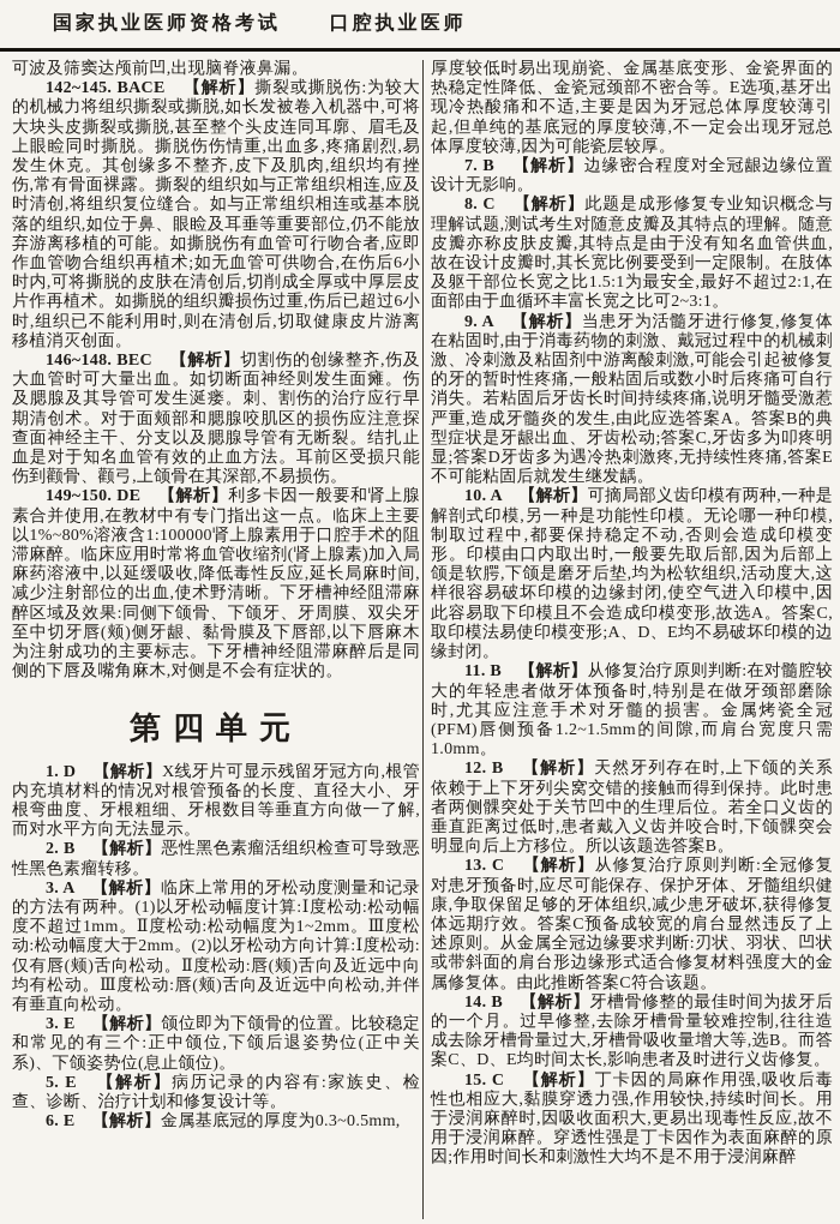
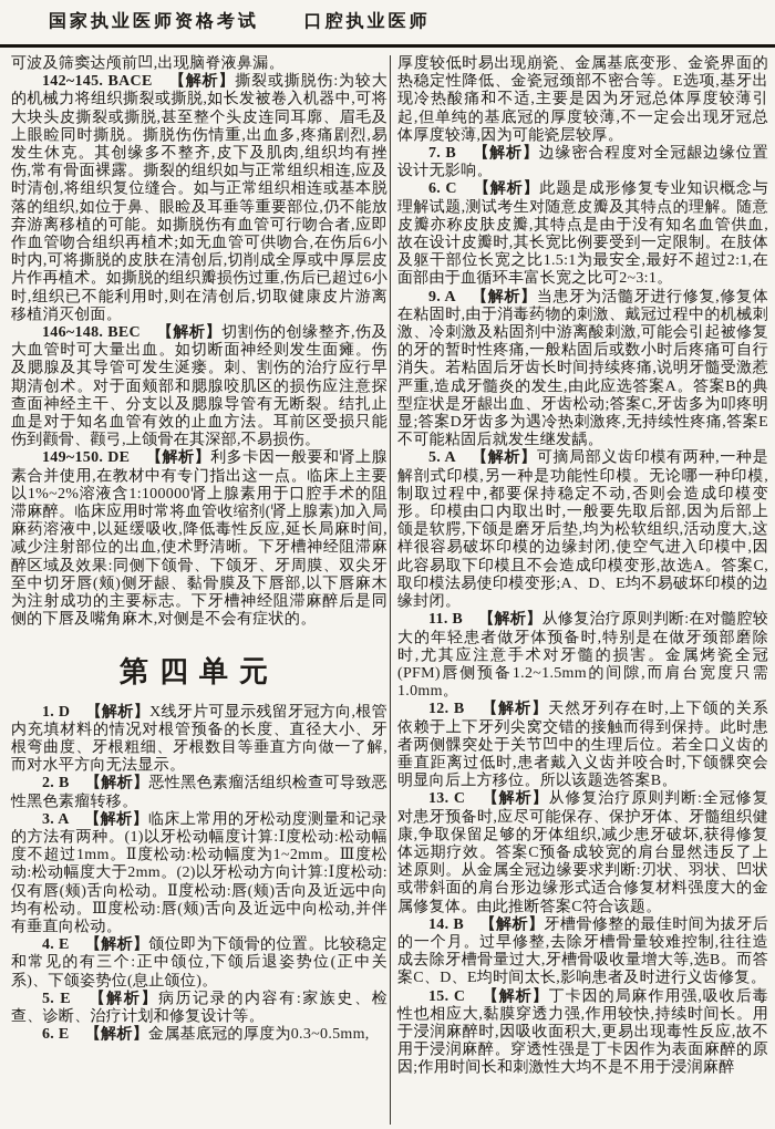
  国家执业医师资格考试 口腔执业医师
  可波及筛窦达颅前凹,出现脑脊液鼻漏。
  142~145. BACE 【解析】撕裂或撕脱伤:为较大的机械力将组织撕裂或撕脱,如长发被卷入机器中,可将大块头皮撕裂或撕脱,甚至整个头皮连同耳廓、眉毛及上眼睑同时撕脱。撕脱伤伤情重,出血多,疼痛剧烈,易发生休克。其创缘多不整齐,皮下及肌肉,组织均有挫伤,常有骨面裸露。撕裂的组织如与正常组织相连,应及时清创,将组织复位缝合。如与正常组织相连或基本脱落的组织,如位于鼻、眼睑及耳垂等重要部位,仍不能放弃游离移植的可能。如撕脱伤有血管可行吻合者,应即作血管吻合组织再植术;如无血管可供吻合,在伤后6小时内,可将撕脱的皮肤在清创后,切削成全厚或中厚层皮片作再植术。如撕脱的组织瓣损伤过重,伤后已超过6小时,组织已不能利用时,则在清创后,切取健康皮片游离移植消灭创面。
  146~148. BEC 【解析】切割伤的创缘整齐,伤及大血管时可大量出血。如切断面神经则发生面瘫。伤及腮腺及其导管可发生涎瘘。刺、割伤的治疗应行早期清创术。对于面颊部和腮腺咬肌区的损伤应注意探查面神经主干、分支以及腮腺导管有无断裂。结扎止血是对于知名血管有效的止血方法。耳前区受损只能伤到颧骨、颧弓,上颌骨在其深部,不易损伤。
- 149~150. DE 【解析】利多卡因一般要和肾上腺素合并使用,在教材中有专门指出这一点。临床上主要以1%~80%溶液含1:100000肾上腺素用于口腔手术的阻滞麻醉。临床应用时常将血管收缩剂(肾上腺素)加入局麻药溶液中,以延缓吸收,降低毒性反应,延长局麻时间,减少注射部位的出血,使术野清晰。下牙槽神经阻滞麻醉区域及效果:同侧下颌骨、下颌牙、牙周膜、双尖牙至中切牙唇(颊)侧牙龈、黏骨膜及下唇部,以下唇麻木为注射成功的主要标志。下牙槽神经阻滞麻醉后是同侧的下唇及嘴角麻木,对侧是不会有症状的。
+ 149~150. DE 【解析】利多卡因一般要和肾上腺素合并使用,在教材中有专门指出这一点。临床上主要以1%~2%溶液含1:100000肾上腺素用于口腔手术的阻滞麻醉。临床应用时常将血管收缩剂(肾上腺素)加入局麻药溶液中,以延缓吸收,降低毒性反应,延长局麻时间,减少注射部位的出血,使术野清晰。下牙槽神经阻滞麻醉区域及效果:同侧下颌骨、下颌牙、牙周膜、双尖牙至中切牙唇(颊)侧牙龈、黏骨膜及下唇部,以下唇麻木为注射成功的主要标志。下牙槽神经阻滞麻醉后是同侧的下唇及嘴角麻木,对侧是不会有症状的。
  第四单元
  1. D 【解析】X线牙片可显示残留牙冠方向,根管内充填材料的情况对根管预备的长度、直径大小、牙根弯曲度、牙根粗细、牙根数目等垂直方向做一了解,而对水平方向无法显示。
  2. B 【解析】恶性黑色素瘤活组织检查可导致恶性黑色素瘤转移。
  3. A 【解析】临床上常用的牙松动度测量和记录的方法有两种。(1)以牙松动幅度计算:Ⅰ度松动:松动幅度不超过1mm。Ⅱ度松动:松动幅度为1~2mm。Ⅲ度松动:松动幅度大于2mm。(2)以牙松动方向计算:Ⅰ度松动:仅有唇(颊)舌向松动。Ⅱ度松动:唇(颊)舌向及近远中向均有松动。Ⅲ度松动:唇(颊)舌向及近远中向松动,并伴有垂直向松动。
- 3. E 【解析】颌位即为下颌骨的位置。比较稳定和常见的有三个:正中颌位,下颌后退姿势位(正中关系)、下颌姿势位(息止颌位)。
+ 4. E 【解析】颌位即为下颌骨的位置。比较稳定和常见的有三个:正中颌位,下颌后退姿势位(正中关系)、下颌姿势位(息止颌位)。
  5. E 【解析】病历记录的内容有:家族史、检查、诊断、治疗计划和修复设计等。
  6. E 【解析】金属基底冠的厚度为0.3~0.5mm,
  厚度较低时易出现崩瓷、金属基底变形、金瓷界面的热稳定性降低、金瓷冠颈部不密合等。E选项,基牙出现冷热酸痛和不适,主要是因为牙冠总体厚度较薄引起,但单纯的基底冠的厚度较薄,不一定会出现牙冠总体厚度较薄,因为可能瓷层较厚。
  7. B 【解析】边缘密合程度对全冠龈边缘位置设计无影响。
- 8. C 【解析】此题是成形修复专业知识概念与理解试题,测试考生对随意皮瓣及其特点的理解。随意皮瓣亦称皮肤皮瓣,其特点是由于没有知名血管供血,故在设计皮瓣时,其长宽比例要受到一定限制。在肢体及躯干部位长宽之比1.5:1为最安全,最好不超过2:1,在面部由于血循环丰富长宽之比可2~3:1。
+ 6. C 【解析】此题是成形修复专业知识概念与理解试题,测试考生对随意皮瓣及其特点的理解。随意皮瓣亦称皮肤皮瓣,其特点是由于没有知名血管供血,故在设计皮瓣时,其长宽比例要受到一定限制。在肢体及躯干部位长宽之比1.5:1为最安全,最好不超过2:1,在面部由于血循环丰富长宽之比可2~3:1。
  9. A 【解析】当患牙为活髓牙进行修复,修复体在粘固时,由于消毒药物的刺激、戴冠过程中的机械刺激、冷刺激及粘固剂中游离酸刺激,可能会引起被修复的牙的暂时性疼痛,一般粘固后或数小时后疼痛可自行消失。若粘固后牙齿长时间持续疼痛,说明牙髓受激惹严重,造成牙髓炎的发生,由此应选答案A。答案B的典型症状是牙龈出血、牙齿松动;答案C,牙齿多为叩疼明显;答案D牙齿多为遇冷热刺激疼,无持续性疼痛,答案E不可能粘固后就发生继发龋。
- 10. A 【解析】可摘局部义齿印模有两种,一种是解剖式印模,另一种是功能性印模。无论哪一种印模,制取过程中,都要保持稳定不动,否则会造成印模变形。印模由口内取出时,一般要先取后部,因为后部上颌是软腭,下颌是磨牙后垫,均为松软组织,活动度大,这样很容易破坏印模的边缘封闭,使空气进入印模中,因此容易取下印模且不会造成印模变形,故选A。答案C,取印模法易使印模变形;A、D、E均不易破坏印模的边缘封闭。
+ 5. A 【解析】可摘局部义齿印模有两种,一种是解剖式印模,另一种是功能性印模。无论哪一种印模,制取过程中,都要保持稳定不动,否则会造成印模变形。印模由口内取出时,一般要先取后部,因为后部上颌是软腭,下颌是磨牙后垫,均为松软组织,活动度大,这样很容易破坏印模的边缘封闭,使空气进入印模中,因此容易取下印模且不会造成印模变形,故选A。答案C,取印模法易使印模变形;A、D、E均不易破坏印模的边缘封闭。
  11. B 【解析】从修复治疗原则判断:在对髓腔较大的年轻患者做牙体预备时,特别是在做牙颈部磨除时,尤其应注意手术对牙髓的损害。金属烤瓷全冠(PFM)唇侧预备1.2~1.5mm的间隙,而肩台宽度只需1.0mm。
  12. B 【解析】天然牙列存在时,上下颌的关系依赖于上下牙列尖窝交错的接触而得到保持。此时患者两侧髁突处于关节凹中的生理后位。若全口义齿的垂直距离过低时,患者戴入义齿并咬合时,下颌髁突会明显向后上方移位。所以该题选答案B。
  13. C 【解析】从修复治疗原则判断:全冠修复对患牙预备时,应尽可能保存、保护牙体、牙髓组织健康,争取保留足够的牙体组织,减少患牙破坏,获得修复体远期疗效。答案C预备成较宽的肩台显然违反了上述原则。从金属全冠边缘要求判断:刃状、羽状、凹状或带斜面的肩台形边缘形式适合修复材料强度大的金属修复体。由此推断答案C符合该题。
  14. B 【解析】牙槽骨修整的最佳时间为拔牙后的一个月。过早修整,去除牙槽骨量较难控制,往往造成去除牙槽骨量过大,牙槽骨吸收量增大等,选B。而答案C、D、E均时间太长,影响患者及时进行义齿修复。
  15. C 【解析】丁卡因的局麻作用强,吸收后毒性也相应大,黏膜穿透力强,作用较快,持续时间长。用于浸润麻醉时,因吸收面积大,更易出现毒性反应,故不用于浸润麻醉。穿透性强是丁卡因作为表面麻醉的原因;作用时间长和刺激性大均不是不用于浸润麻醉
